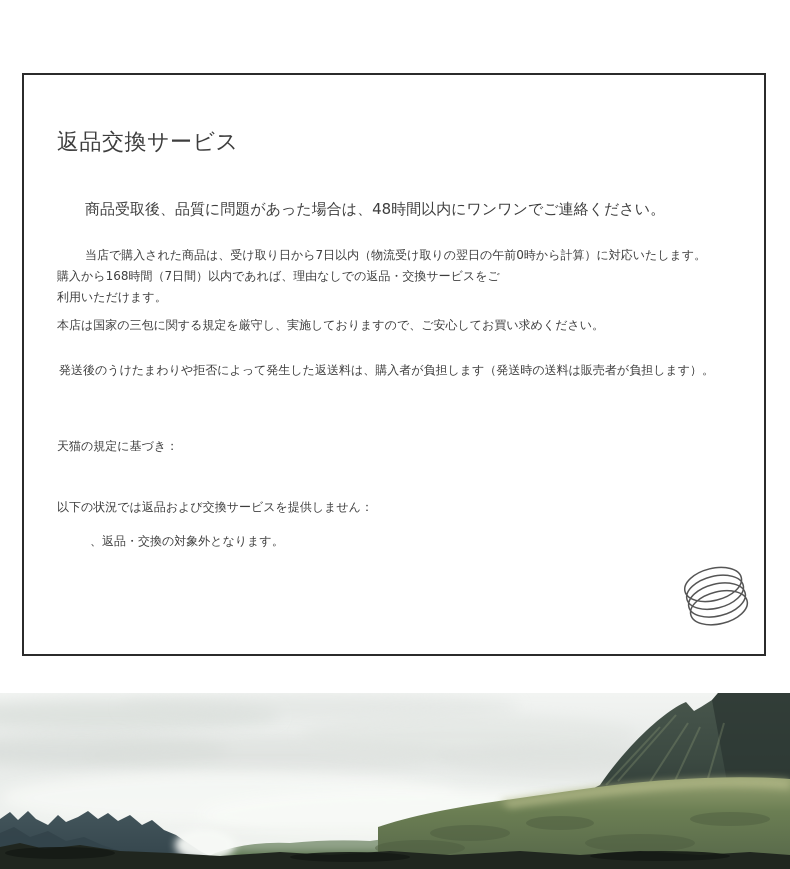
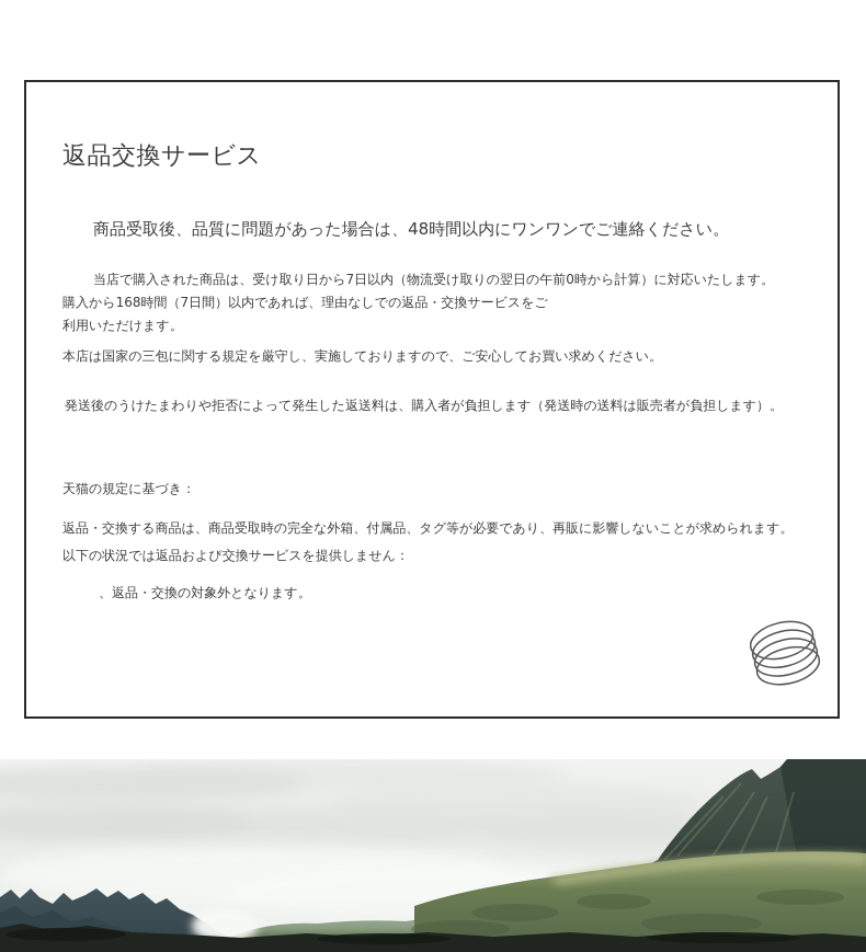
  返品交換サービス
  商品受取後、品質に問題があった場合は、48時間以内にワンワンでご連絡ください。
  当店で購入された商品は、受け取り日から7日以内（物流受け取りの翌日の午前0時から計算）に対応いたします。
  購入から168時間（7日間）以内であれば、理由なしでの返品・交換サービスをご
  利用いただけます。
  本店は国家の三包に関する規定を厳守し、実施しておりますので、ご安心してお買い求めください。
  発送後のうけたまわりや拒否によって発生した返送料は、購入者が負担します（発送時の送料は販売者が負担します）。
  天猫の規定に基づき：
+ 返品・交換する商品は、商品受取時の完全な外箱、付属品、タグ等が必要であり、再販に影響しないことが求められます。
  以下の状況では返品および交換サービスを提供しません：
  、返品・交換の対象外となります。
